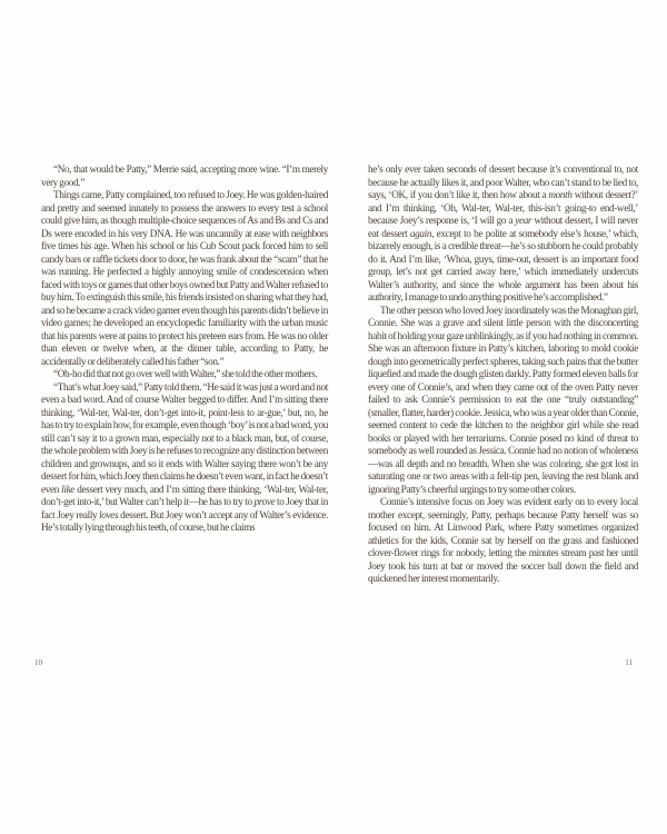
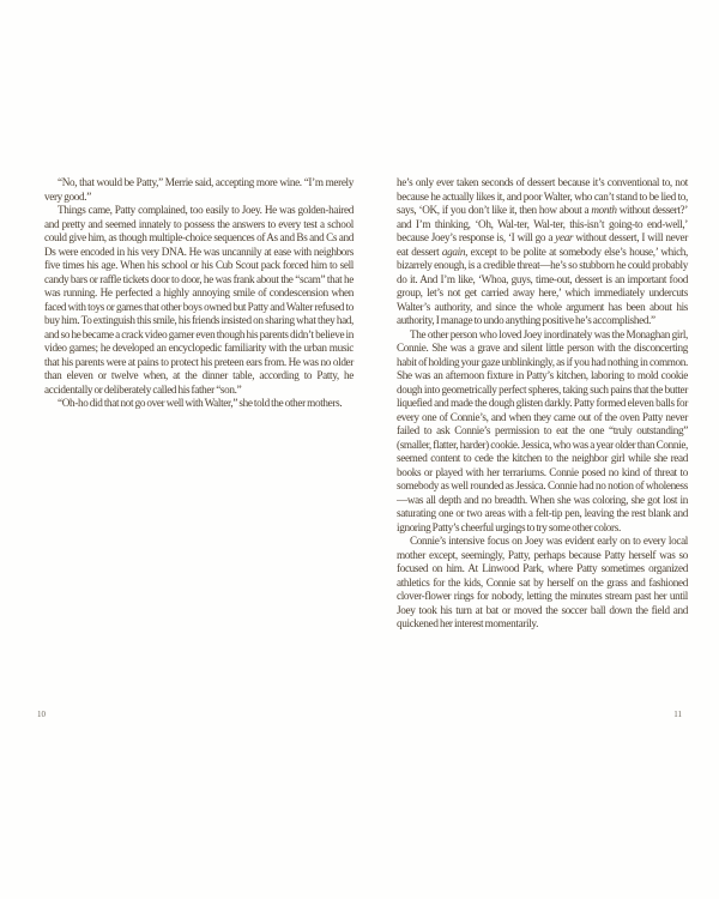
  “No, that would be Patty,” Merrie said, accepting more wine. “I’m merely very good.”
- Things came, Patty complained, too refused to Joey. He was golden-haired and pretty and seemed innately to possess the answers to every test a school could give him, as though multiple-choice sequences of As and Bs and Cs and Ds were encoded in his very DNA. He was uncannily at ease with neighbors five times his age. When his school or his Cub Scout pack forced him to sell candy bars or raffle tickets door to door, he was frank about the “scam” that he was running. He perfected a highly annoying smile of condescension when faced with toys or games that other boys owned but Patty and Walter refused to buy him. To extinguish this smile, his friends insisted on sharing what they had, and so he became a crack video gamer even though his parents didn’t believe in video games; he developed an encyclopedic familiarity with the urban music that his parents were at pains to protect his preteen ears from. He was no older than eleven or twelve when, at the dinner table, according to Patty, he accidentally or deliberately called his father “son.”
+ Things came, Patty complained, too easily to Joey. He was golden-haired and pretty and seemed innately to possess the answers to every test a school could give him, as though multiple-choice sequences of As and Bs and Cs and Ds were encoded in his very DNA. He was uncannily at ease with neighbors five times his age. When his school or his Cub Scout pack forced him to sell candy bars or raffle tickets door to door, he was frank about the “scam” that he was running. He perfected a highly annoying smile of condescension when faced with toys or games that other boys owned but Patty and Walter refused to buy him. To extinguish this smile, his friends insisted on sharing what they had, and so he became a crack video gamer even though his parents didn’t believe in video games; he developed an encyclopedic familiarity with the urban music that his parents were at pains to protect his preteen ears from. He was no older than eleven or twelve when, at the dinner table, according to Patty, he accidentally or deliberately called his father “son.”
  “Oh-ho did that not go over well with Walter,” she told the other mothers.
- “That’s what Joey said,” Patty told them. “He said it was just a word and not even a bad word. And of course Walter begged to differ. And I’m sitting there thinking, ‘Wal-ter, Wal-ter, don’t-get into-it, point-less to ar-gue,’ but, no, he has to try to explain how, for example, even though ‘boy’ is not a bad word, you still can’t say it to a grown man, especially not to a black man, but, of course, the whole problem with Joey is he refuses to recognize any distinction between children and grownups, and so it ends with Walter saying there won’t be any dessert for him, which Joey then claims he doesn’t even want, in fact he doesn’t even like dessert very much, and I’m sitting there thinking, ‘Wal-ter, Wal-ter, don’t-get into-it,’ but Walter can’t help it—he has to try to prove to Joey that in fact Joey really loves dessert. But Joey won’t accept any of Walter’s evidence. He’s totally lying through his teeth, of course, but he claims
  he’s only ever taken seconds of dessert because it’s conventional to, not because he actually likes it, and poor Walter, who can’t stand to be lied to, says, ‘OK, if you don’t like it, then how about a month without dessert?’ and I’m thinking, ‘Oh, Wal-ter, Wal-ter, this-isn’t going-to end-well,’ because Joey’s response is, ‘I will go a year without dessert, I will never eat dessert again, except to be polite at somebody else’s house,’ which, bizarrely enough, is a credible threat—he’s so stubborn he could probably do it. And I’m like, ‘Whoa, guys, time-out, dessert is an important food group, let’s not get carried away here,’ which immediately undercuts Walter’s authority, and since the whole argument has been about his authority, I manage to undo anything positive he’s accomplished.”
  The other person who loved Joey inordinately was the Monaghan girl, Connie. She was a grave and silent little person with the disconcerting habit of holding your gaze unblinkingly, as if you had nothing in common. She was an afternoon fixture in Patty’s kitchen, laboring to mold cookie dough into geometrically perfect spheres, taking such pains that the butter liquefied and made the dough glisten darkly. Patty formed eleven balls for every one of Connie’s, and when they came out of the oven Patty never failed to ask Connie’s permission to eat the one “truly outstanding” (smaller, flatter, harder) cookie. Jessica, who was a year older than Connie, seemed content to cede the kitchen to the neighbor girl while she read books or played with her terrariums. Connie posed no kind of threat to somebody as well rounded as Jessica. Connie had no notion of wholeness—was all depth and no breadth. When she was coloring, she got lost in saturating one or two areas with a felt-tip pen, leaving the rest blank and ignoring Patty’s cheerful urgings to try some other colors.
  Connie’s intensive focus on Joey was evident early on to every local mother except, seemingly, Patty, perhaps because Patty herself was so focused on him. At Linwood Park, where Patty sometimes organized athletics for the kids, Connie sat by herself on the grass and fashioned clover-flower rings for nobody, letting the minutes stream past her until Joey took his turn at bat or moved the soccer ball down the field and quickened her interest momentarily.
  10
  11
